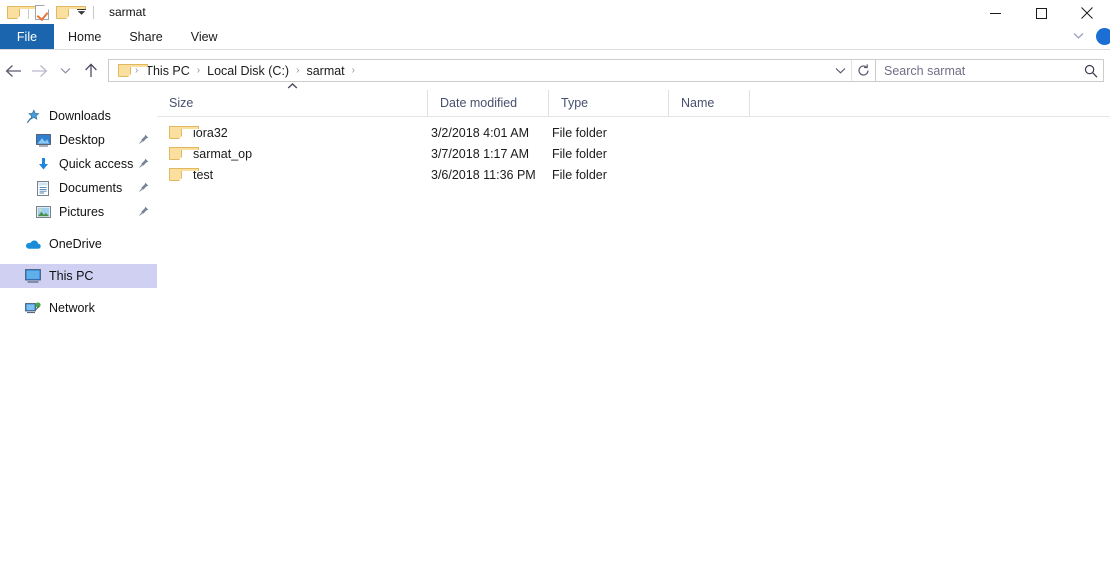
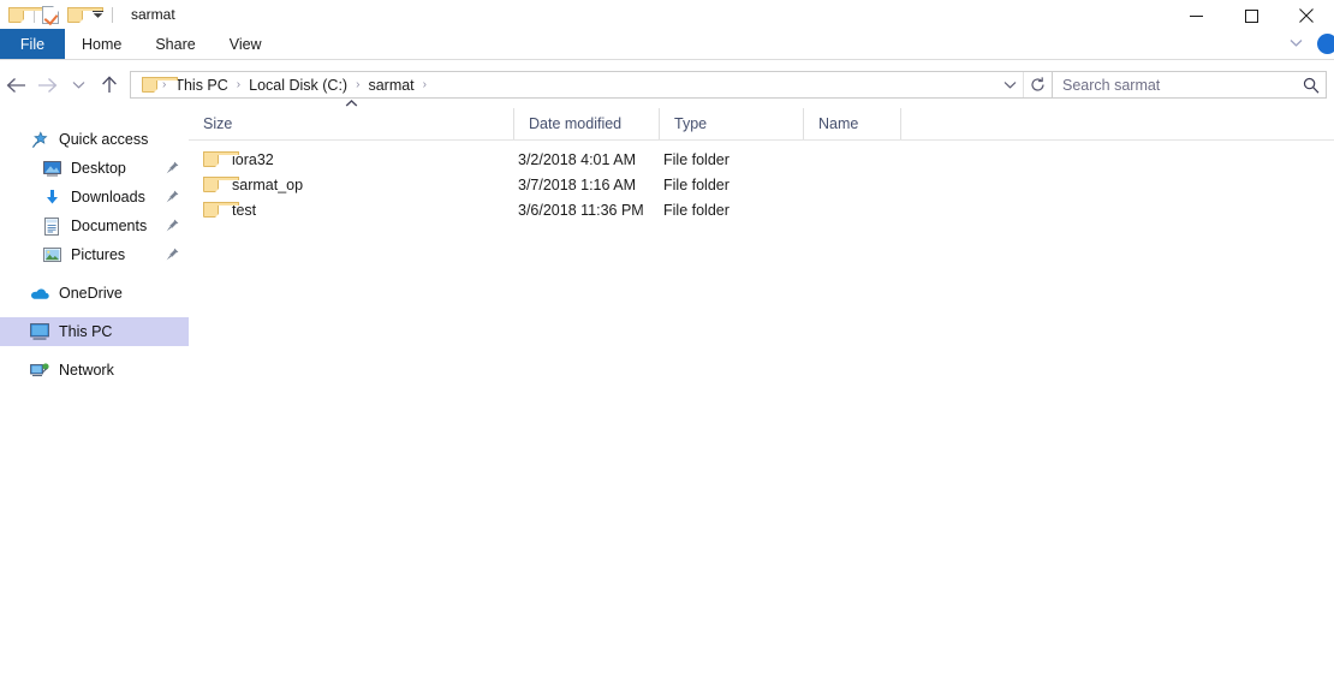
  sarmat
  File
  Home
  Share
  View
  ›
  This PC
  ›
  Local Disk (C:)
  ›
  sarmat
  ›
  Search sarmat
- Downloads
+ Quick access
  Desktop
- Quick access
+ Downloads
  Documents
  Pictures
  OneDrive
  This PC
  Network
  Size
  Date modified
  Type
  Name
  iora32
  3/2/2018 4:01 AM
  File folder
  sarmat_op
- 3/7/2018 1:17 AM
+ 3/7/2018 1:16 AM
  File folder
  test
  3/6/2018 11:36 PM
  File folder
